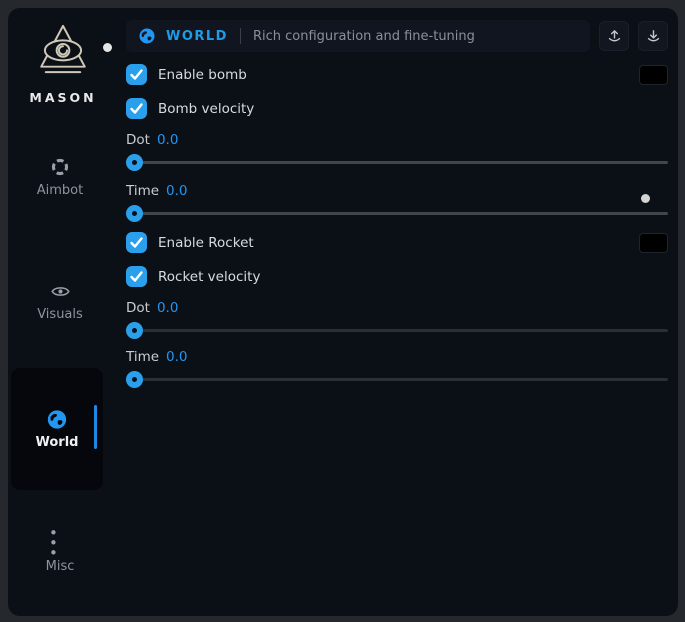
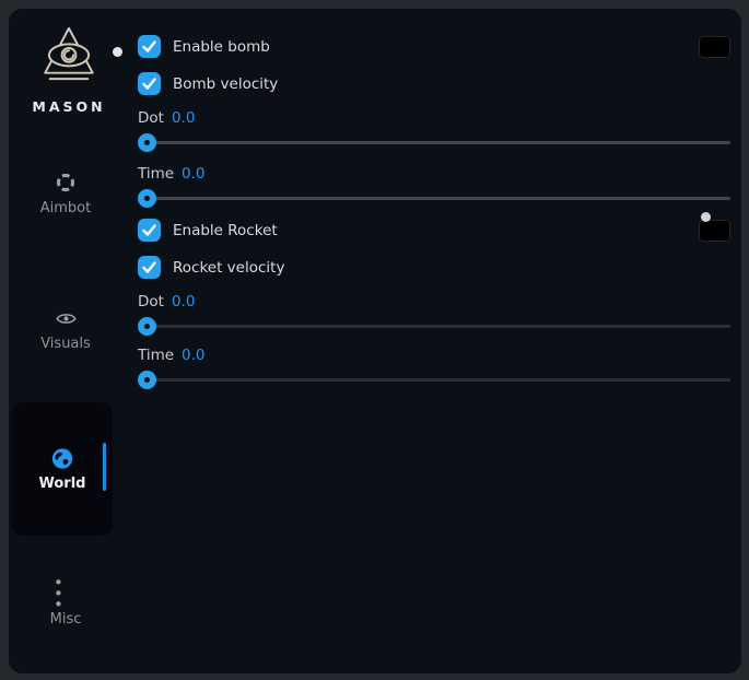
  MASON
  Aimbot
  Visuals
  World
  • • •
  Misc
- WORLD
- Rich configuration and fine-tuning
  Enable bomb
  Bomb velocity
  Dot
  0.0
  Time
  0.0
  Enable Rocket
  Rocket velocity
  Dot
  0.0
  Time
  0.0
